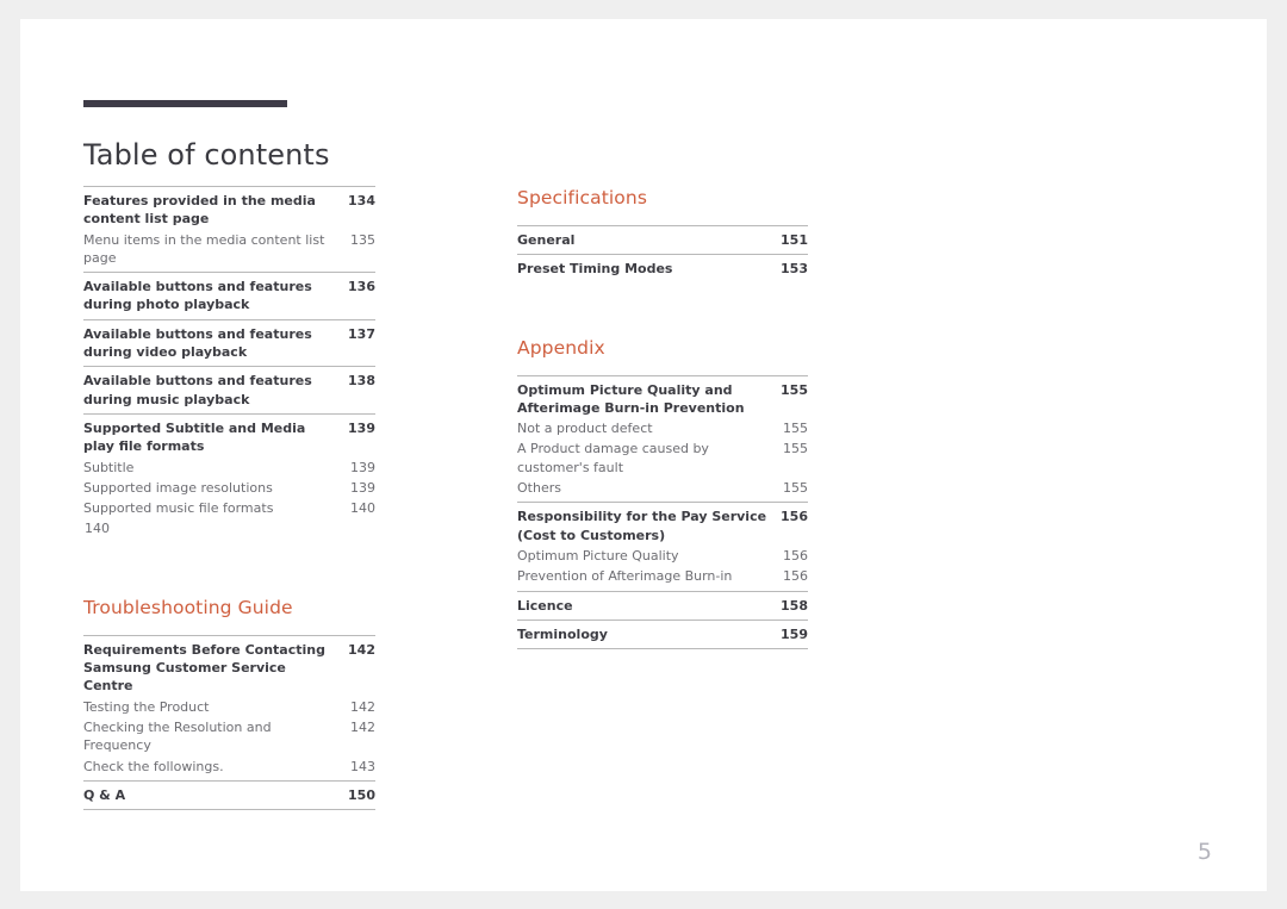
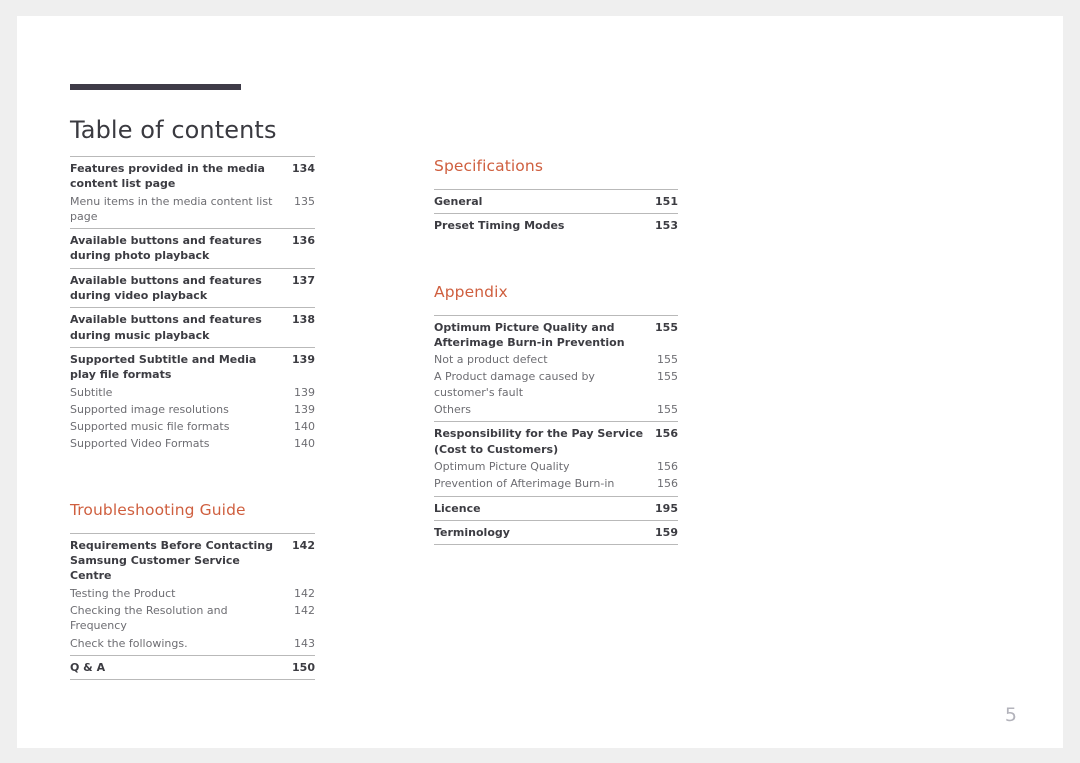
  Table of contents
  Features provided in the media content list page
  134
  Menu items in the media content list page
  135
  Available buttons and features during photo playback
  136
  Available buttons and features during video playback
  137
  Available buttons and features during music playback
  138
  Supported Subtitle and Media play file formats
  139
  Subtitle
  139
  Supported image resolutions
  139
  Supported music file formats
  140
+ Supported Video Formats
  140
  Troubleshooting Guide
  Requirements Before Contacting Samsung Customer Service Centre
  142
  Testing the Product
  142
  Checking the Resolution and Frequency
  142
  Check the followings.
  143
  Q & A
  150
  Specifications
  General
  151
  Preset Timing Modes
  153
  Appendix
  Optimum Picture Quality and Afterimage Burn-in Prevention
  155
  Not a product defect
  155
  A Product damage caused by customer's fault
  155
  Others
  155
  Responsibility for the Pay Service (Cost to Customers)
  156
  Optimum Picture Quality
  156
  Prevention of Afterimage Burn-in
  156
  Licence
- 158
+ 195
  Terminology
  159
  5
